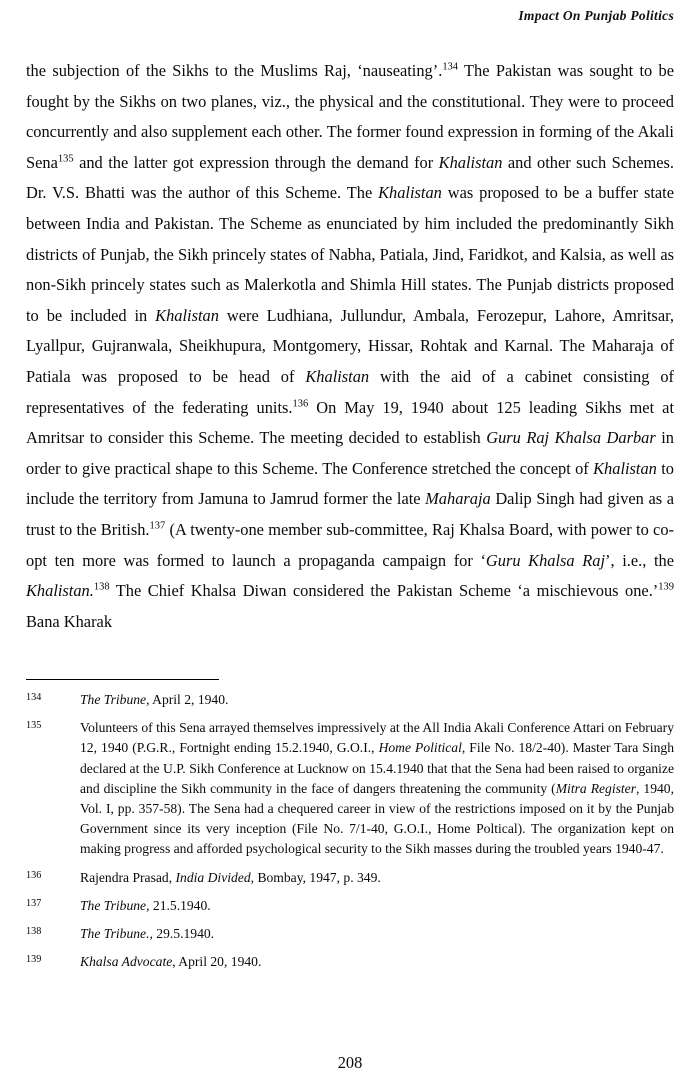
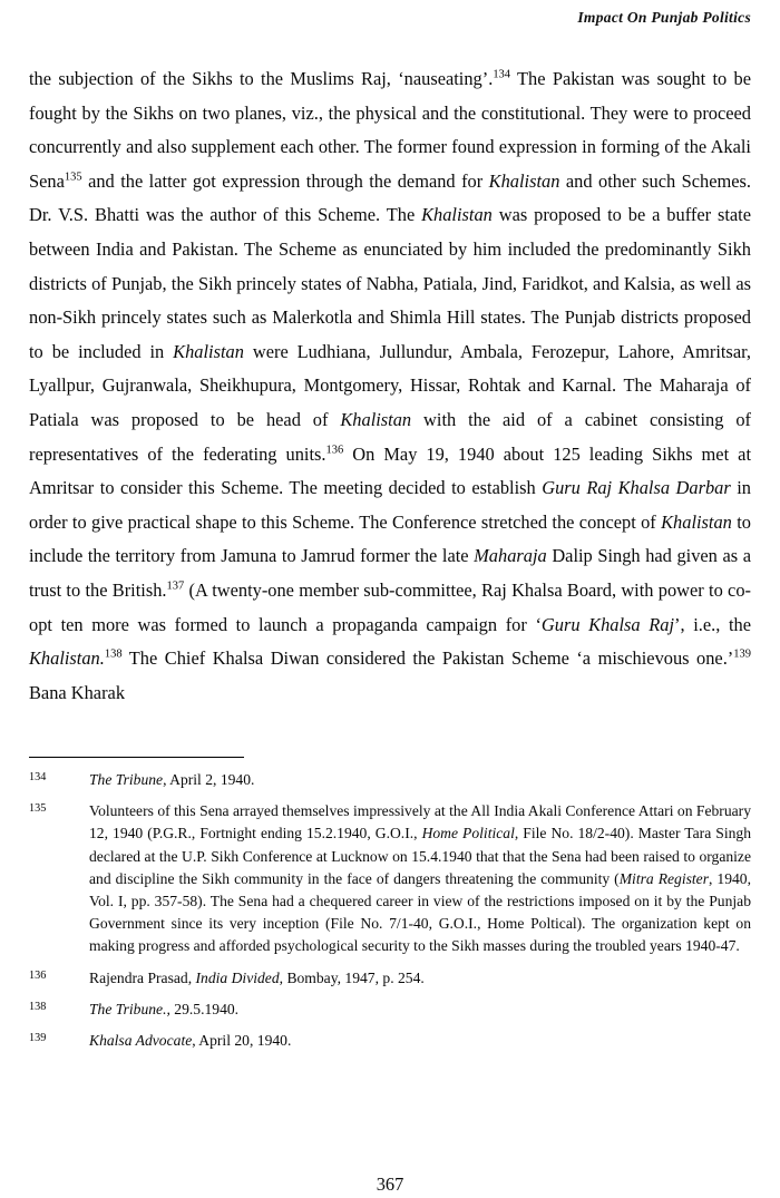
  Impact On Punjab Politics
  the subjection of the Sikhs to the Muslims Raj, ‘nauseating’.134 The Pakistan was sought to be fought by the Sikhs on two planes, viz., the physical and the constitutional. They were to proceed concurrently and also supplement each other. The former found expression in forming of the Akali Sena135 and the latter got expression through the demand for Khalistan and other such Schemes. Dr. V.S. Bhatti was the author of this Scheme. The Khalistan was proposed to be a buffer state between India and Pakistan. The Scheme as enunciated by him included the predominantly Sikh districts of Punjab, the Sikh princely states of Nabha, Patiala, Jind, Faridkot, and Kalsia, as well as non-Sikh princely states such as Malerkotla and Shimla Hill states. The Punjab districts proposed to be included in Khalistan were Ludhiana, Jullundur, Ambala, Ferozepur, Lahore, Amritsar, Lyallpur, Gujranwala, Sheikhupura, Montgomery, Hissar, Rohtak and Karnal. The Maharaja of Patiala was proposed to be head of Khalistan with the aid of a cabinet consisting of representatives of the federating units.136 On May 19, 1940 about 125 leading Sikhs met at Amritsar to consider this Scheme. The meeting decided to establish Guru Raj Khalsa Darbar in order to give practical shape to this Scheme. The Conference stretched the concept of Khalistan to include the territory from Jamuna to Jamrud former the late Maharaja Dalip Singh had given as a trust to the British.137 (A twenty-one member sub-committee, Raj Khalsa Board, with power to co-opt ten more was formed to launch a propaganda campaign for ‘Guru Khalsa Raj’, i.e., the Khalistan.138 The Chief Khalsa Diwan considered the Pakistan Scheme ‘a mischievous one.’139 Bana Kharak
  134
  The Tribune, April 2, 1940.
  135
  Volunteers of this Sena arrayed themselves impressively at the All India Akali Conference Attari on February 12, 1940 (P.G.R., Fortnight ending 15.2.1940, G.O.I., Home Political, File No. 18/2-40). Master Tara Singh declared at the U.P. Sikh Conference at Lucknow on 15.4.1940 that that the Sena had been raised to organize and discipline the Sikh community in the face of dangers threatening the community (Mitra Register, 1940, Vol. I, pp. 357-58). The Sena had a chequered career in view of the restrictions imposed on it by the Punjab Government since its very inception (File No. 7/1-40, G.O.I., Home Poltical). The organization kept on making progress and afforded psychological security to the Sikh masses during the troubled years 1940-47.
  136
- Rajendra Prasad, India Divided, Bombay, 1947, p. 349.
+ Rajendra Prasad, India Divided, Bombay, 1947, p. 254.
- 137
- The Tribune, 21.5.1940.
  138
  The Tribune., 29.5.1940.
  139
  Khalsa Advocate, April 20, 1940.
- 208
+ 367
